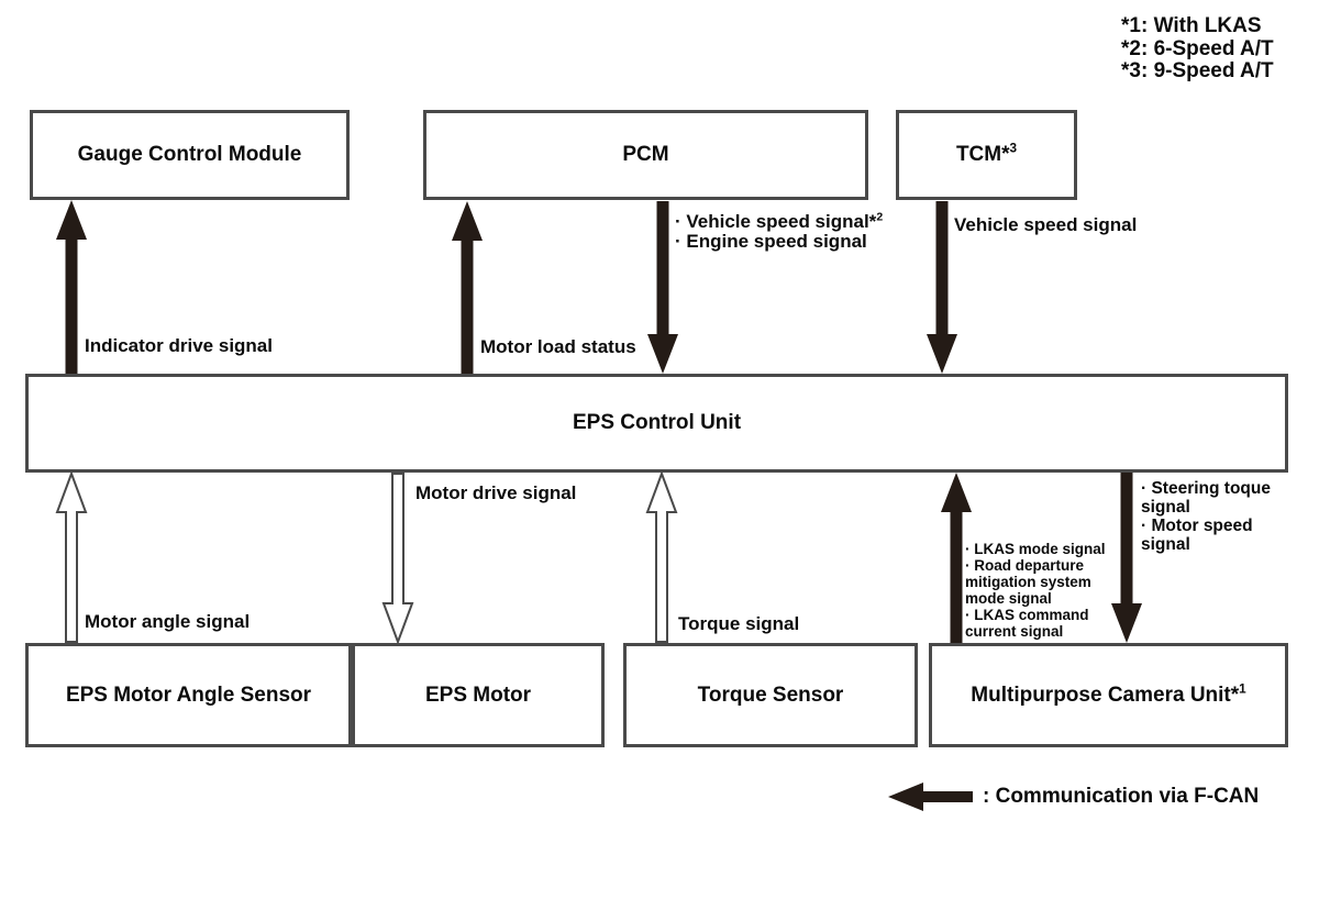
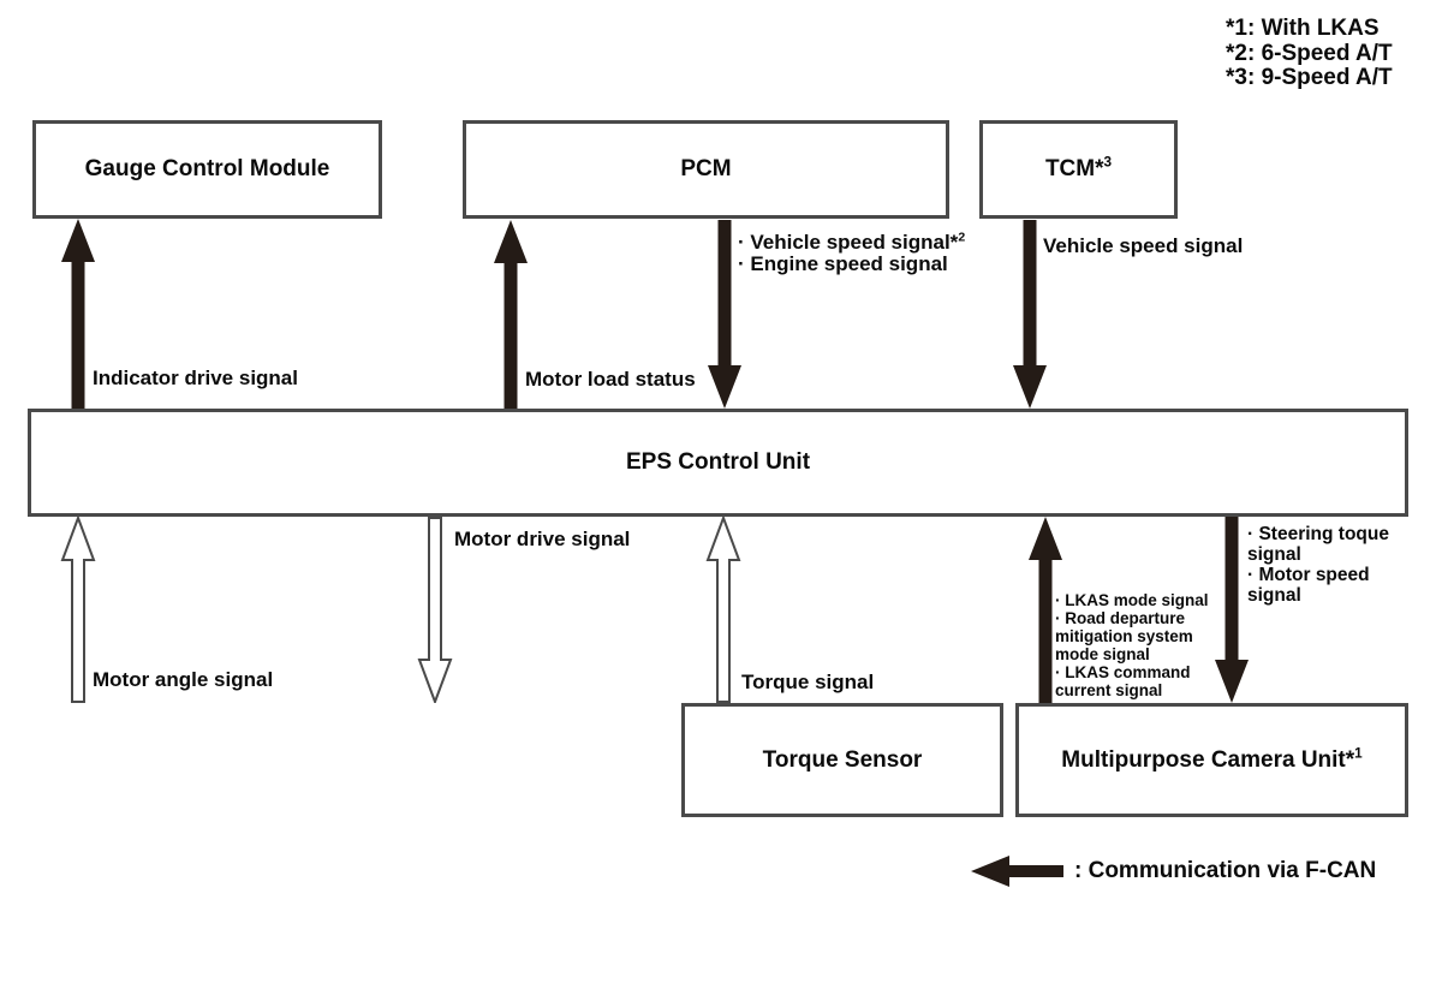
  *1: With LKAS
  *2: 6-Speed A/T
  *3: 9-Speed A/T
  Gauge Control Module
  PCM
  TCM*3
  EPS Control Unit
- EPS Motor Angle Sensor
- EPS Motor
  Torque Sensor
  Multipurpose Camera Unit*1
  Indicator drive signal
  Motor load status
  · Vehicle speed signal*2
  · Engine speed signal
  Vehicle speed signal
  Motor angle signal
  Motor drive signal
  Torque signal
  · LKAS mode signal
  · Road departure
  mitigation system
  mode signal
  · LKAS command
  current signal
  · Steering toque
  signal
  · Motor speed
  signal
  : Communication via F-CAN
